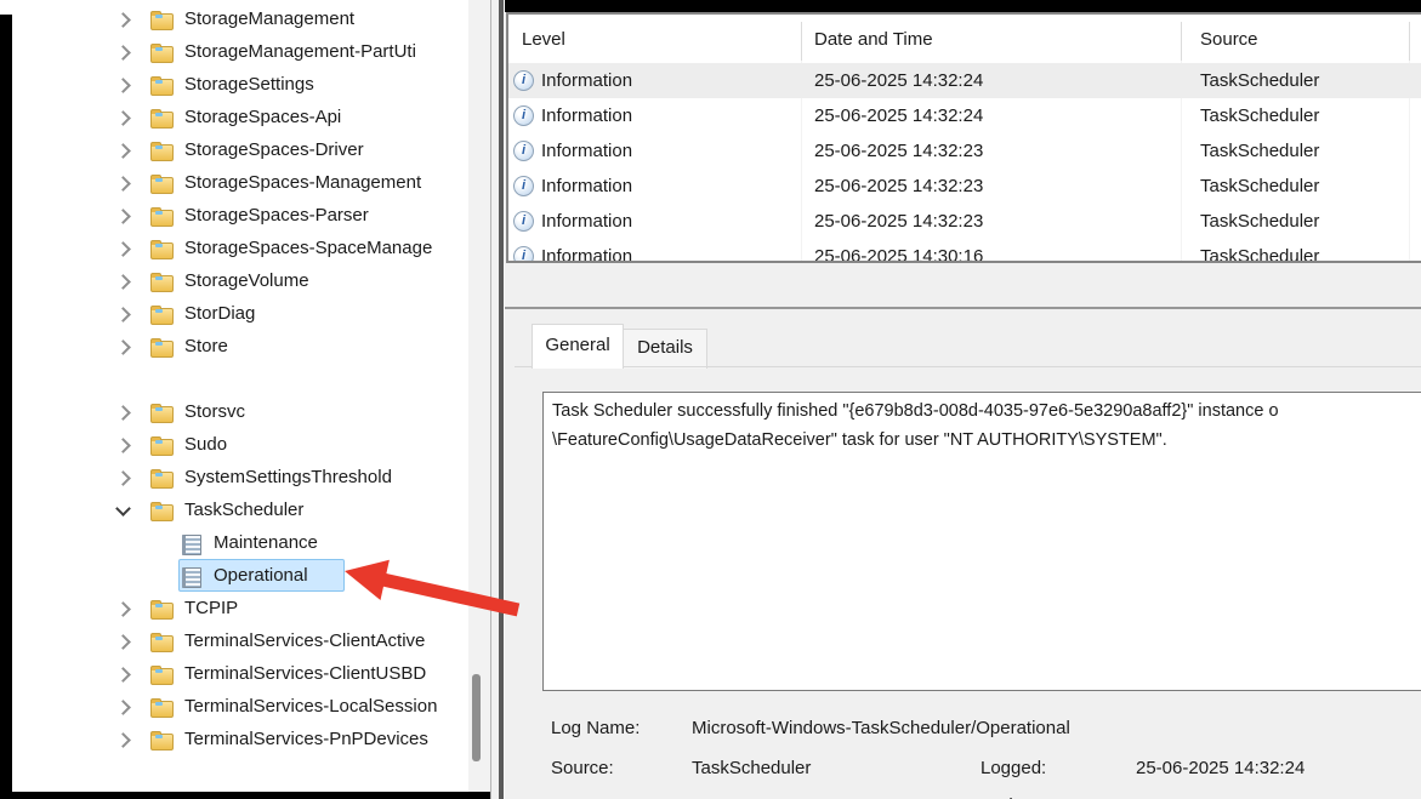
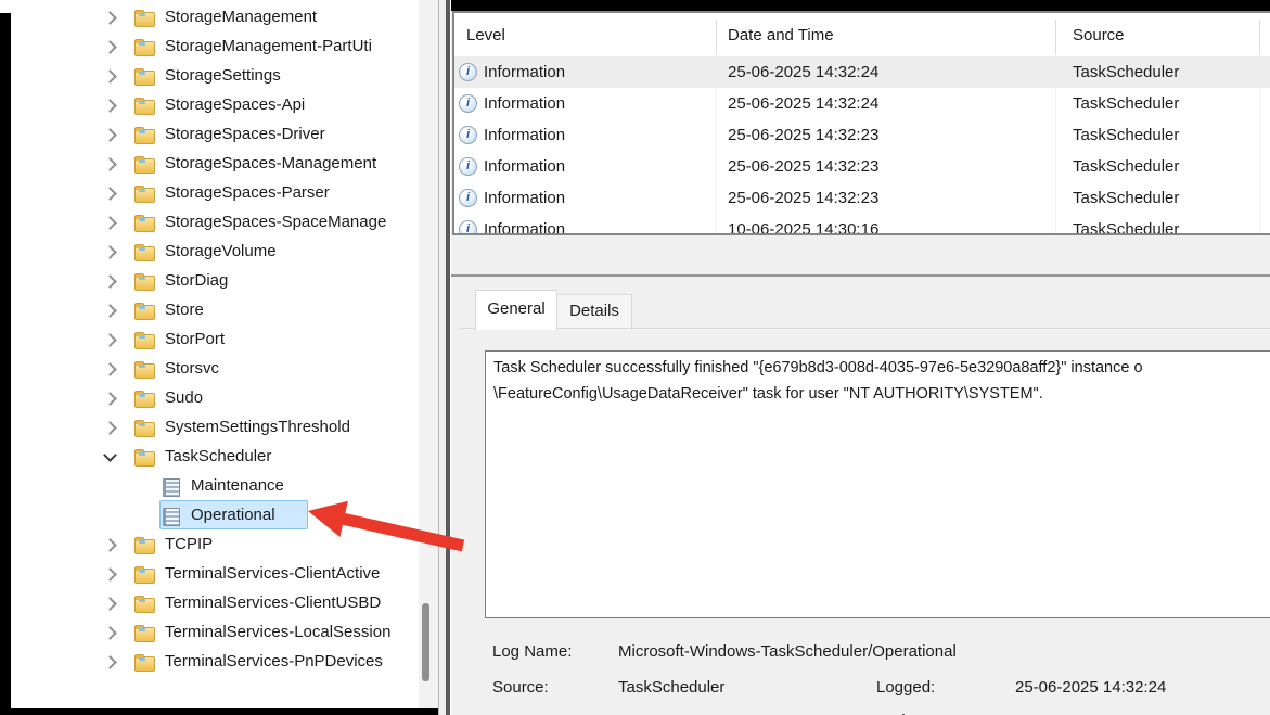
  StorageManagement
  StorageManagement-PartUti
  StorageSettings
  StorageSpaces-Api
  StorageSpaces-Driver
  StorageSpaces-Management
  StorageSpaces-Parser
  StorageSpaces-SpaceManage
  StorageVolume
  StorDiag
  Store
+ StorPort
  Storsvc
  Sudo
  SystemSettingsThreshold
  TaskScheduler
  Maintenance
  Operational
  TCPIP
  TerminalServices-ClientActive
  TerminalServices-ClientUSBD
  TerminalServices-LocalSession
  TerminalServices-PnPDevices
  Level
  Date and Time
  Source
  i
  Information
  25-06-2025 14:32:24
  TaskScheduler
  i
  Information
  25-06-2025 14:32:24
  TaskScheduler
  i
  Information
  25-06-2025 14:32:23
  TaskScheduler
  i
  Information
  25-06-2025 14:32:23
  TaskScheduler
  i
  Information
  25-06-2025 14:32:23
  TaskScheduler
  i
  Information
- 25-06-2025 14:30:16
+ 10-06-2025 14:30:16
  TaskScheduler
  General
  Details
  Task Scheduler successfully finished "{e679b8d3-008d-4035-97e6-5e3290a8aff2}" instance o
  \FeatureConfig\UsageDataReceiver" task for user "NT AUTHORITY\SYSTEM".
  Log Name:
  Microsoft-Windows-TaskScheduler/Operational
  Source:
  TaskScheduler
  Logged:
  25-06-2025 14:32:24
